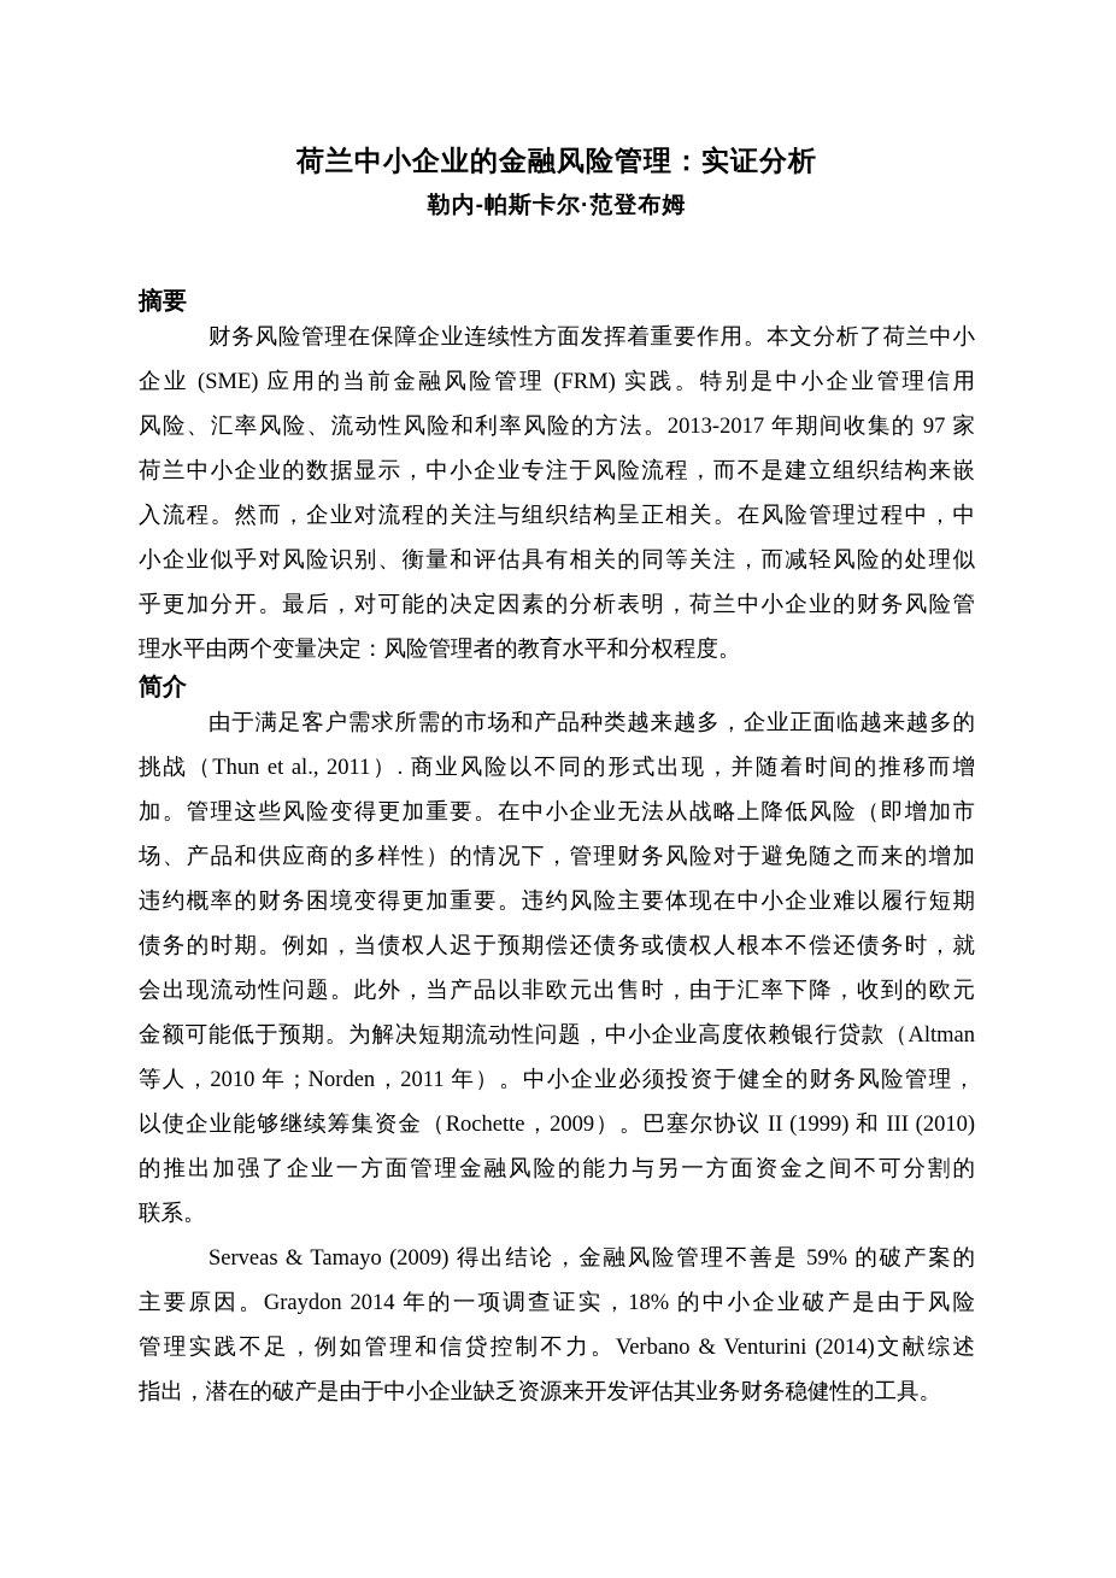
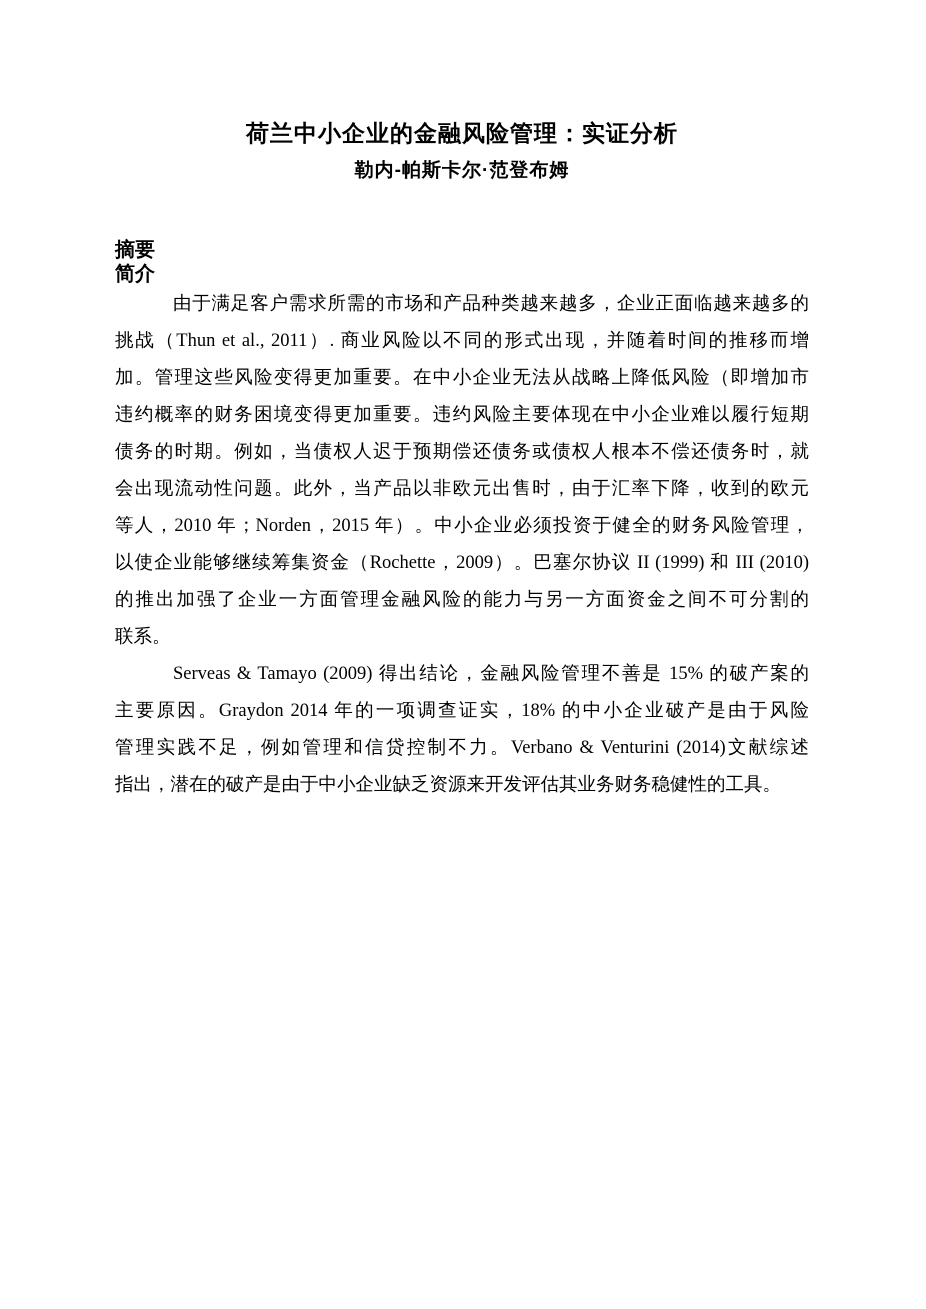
  荷兰中小企业的金融风险管理：实证分析
  勒内-帕斯卡尔·范登布姆
  摘要
- 财务风险管理在保障企业连续性方面发挥着重要作用。本文分析了荷兰中小
- 企业 (SME) 应用的当前金融风险管理 (FRM) 实践。特别是中小企业管理信用
- 风险、汇率风险、流动性风险和利率风险的方法。2013-2017 年期间收集的 97 家
- 荷兰中小企业的数据显示，中小企业专注于风险流程，而不是建立组织结构来嵌
- 入流程。然而，企业对流程的关注与组织结构呈正相关。在风险管理过程中，中
- 小企业似乎对风险识别、衡量和评估具有相关的同等关注，而减轻风险的处理似
- 乎更加分开。最后，对可能的决定因素的分析表明，荷兰中小企业的财务风险管
- 理水平由两个变量决定：风险管理者的教育水平和分权程度。
  简介
  由于满足客户需求所需的市场和产品种类越来越多，企业正面临越来越多的
  挑战（Thun et al., 2011）. 商业风险以不同的形式出现，并随着时间的推移而增
  加。管理这些风险变得更加重要。在中小企业无法从战略上降低风险（即增加市
- 场、产品和供应商的多样性）的情况下，管理财务风险对于避免随之而来的增加
  违约概率的财务困境变得更加重要。违约风险主要体现在中小企业难以履行短期
  债务的时期。例如，当债权人迟于预期偿还债务或债权人根本不偿还债务时，就
  会出现流动性问题。此外，当产品以非欧元出售时，由于汇率下降，收到的欧元
- 金额可能低于预期。为解决短期流动性问题，中小企业高度依赖银行贷款（Altman
- 等人，2010 年；Norden，2011 年）。中小企业必须投资于健全的财务风险管理，
+ 等人，2010 年；Norden，2015 年）。中小企业必须投资于健全的财务风险管理，
  以使企业能够继续筹集资金（Rochette，2009）。巴塞尔协议 II (1999) 和 III (2010)
  的推出加强了企业一方面管理金融风险的能力与另一方面资金之间不可分割的
  联系。
- Serveas & Tamayo (2009) 得出结论，金融风险管理不善是 59% 的破产案的
+ Serveas & Tamayo (2009) 得出结论，金融风险管理不善是 15% 的破产案的
  主要原因。Graydon 2014 年的一项调查证实，18% 的中小企业破产是由于风险
  管理实践不足，例如管理和信贷控制不力。Verbano & Venturini (2014)文献综述
  指出，潜在的破产是由于中小企业缺乏资源来开发评估其业务财务稳健性的工具。
